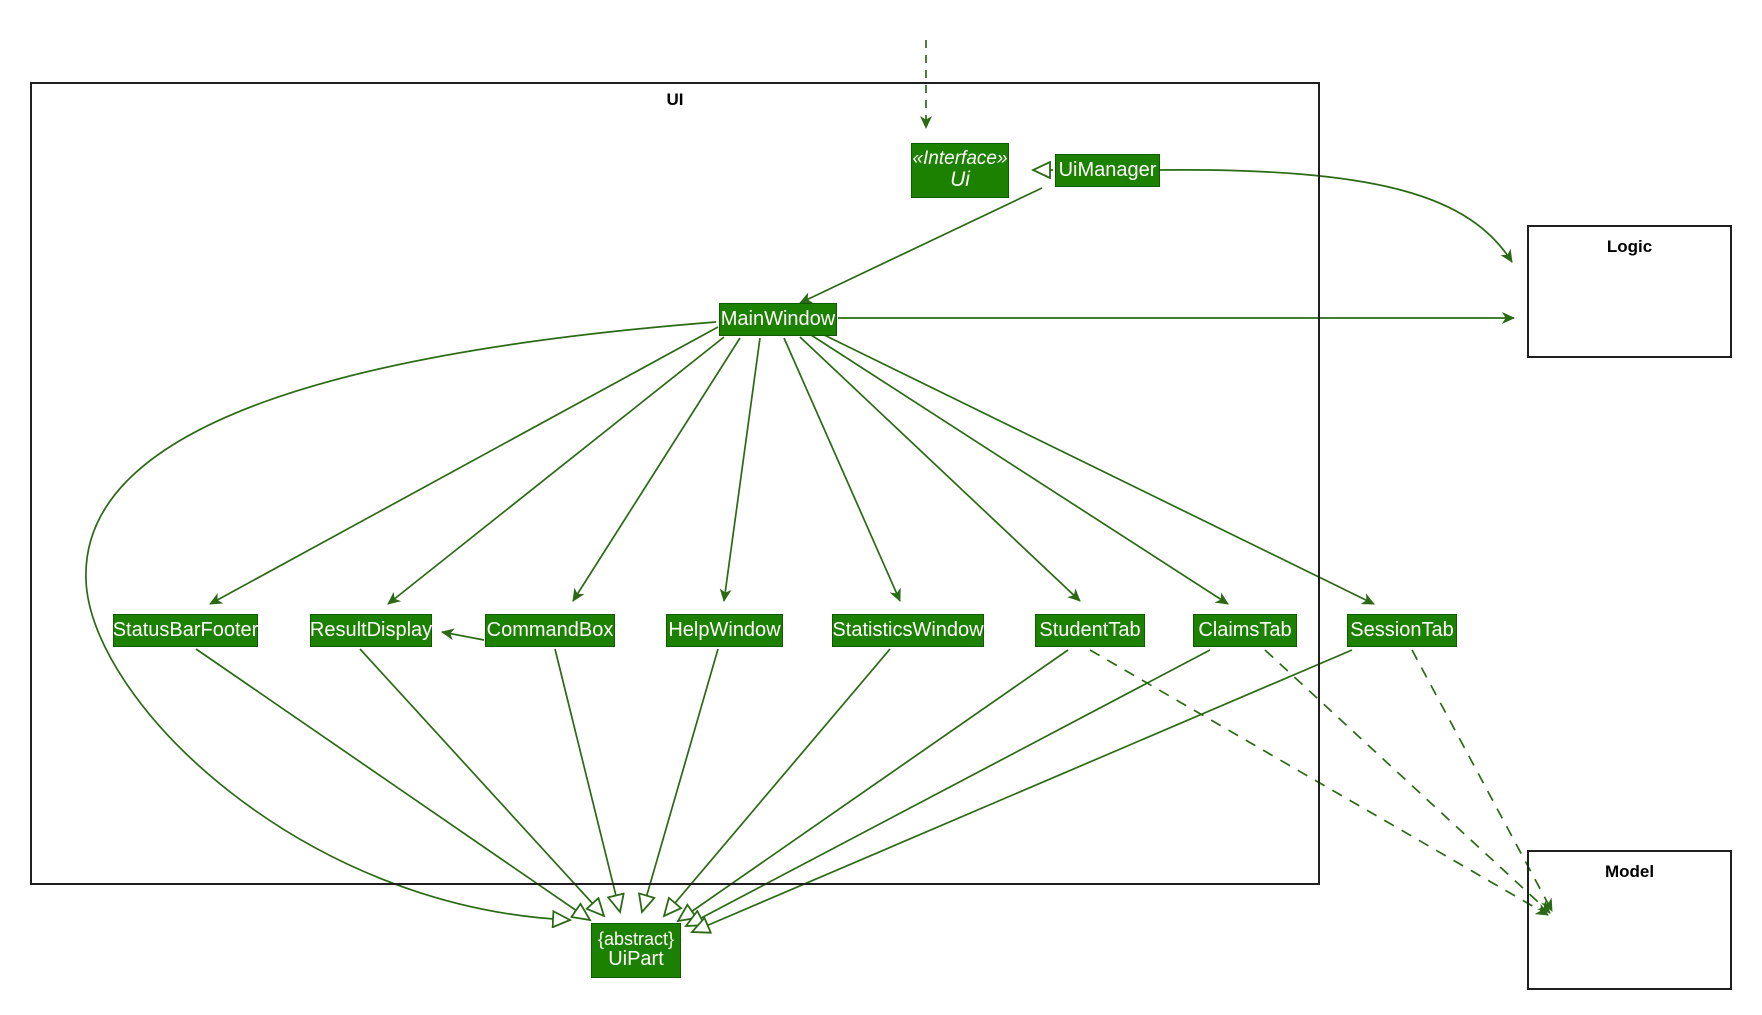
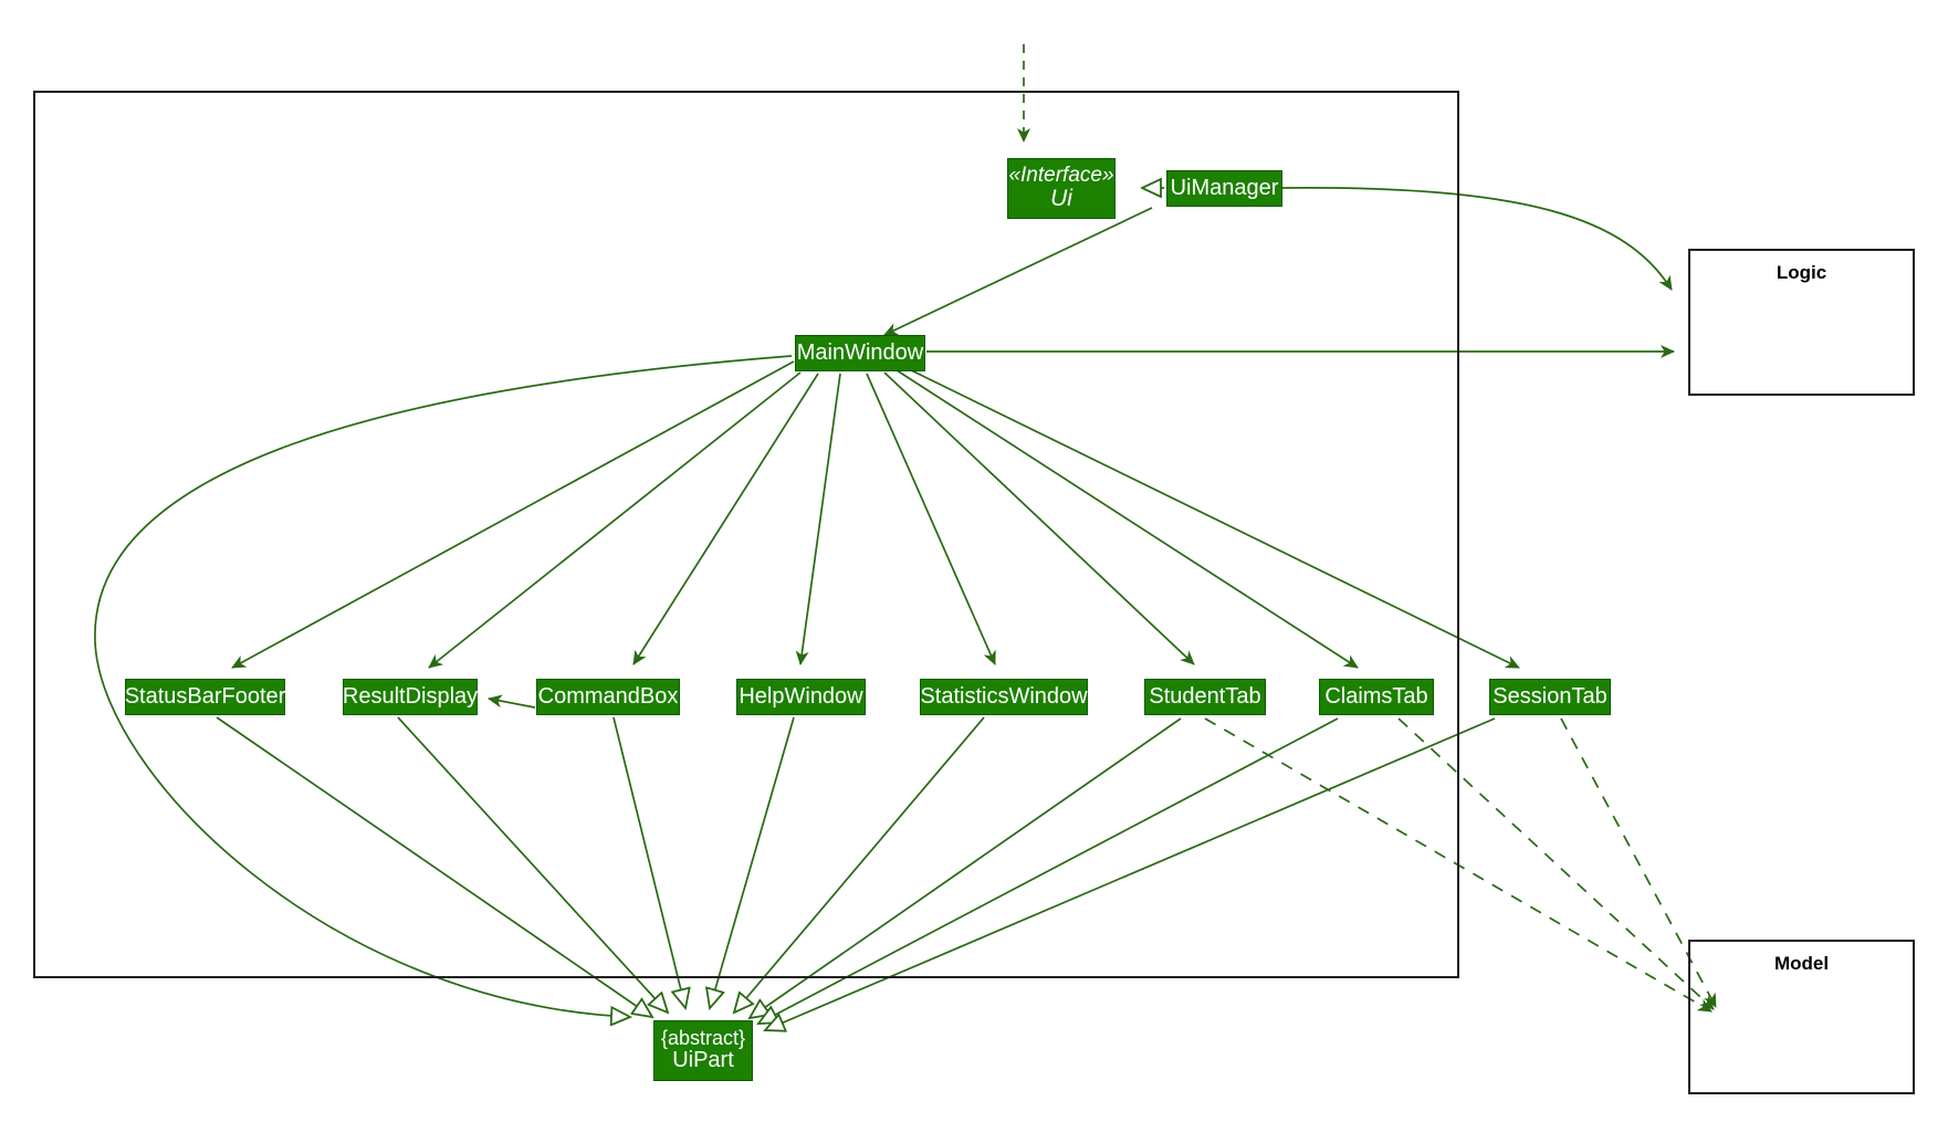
- UI
  Logic
  Model
  «Interface»
  Ui
  UiManager
  MainWindow
  StatusBarFooter
  ResultDisplay
  CommandBox
  HelpWindow
  StatisticsWindow
  StudentTab
  ClaimsTab
  SessionTab
  {abstract}
  UiPart
